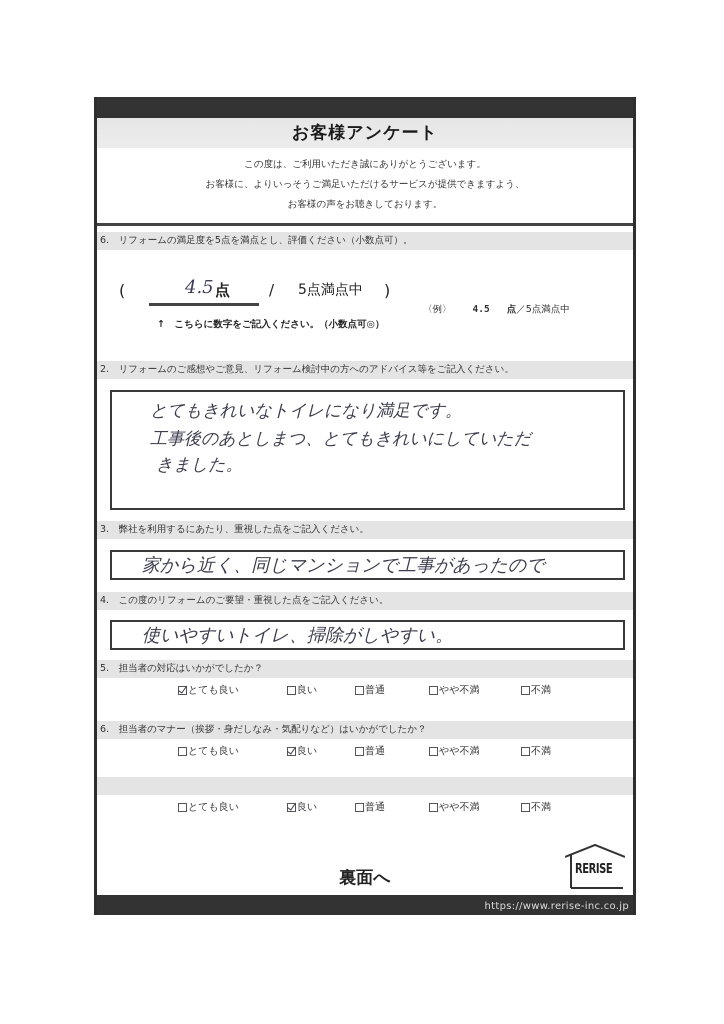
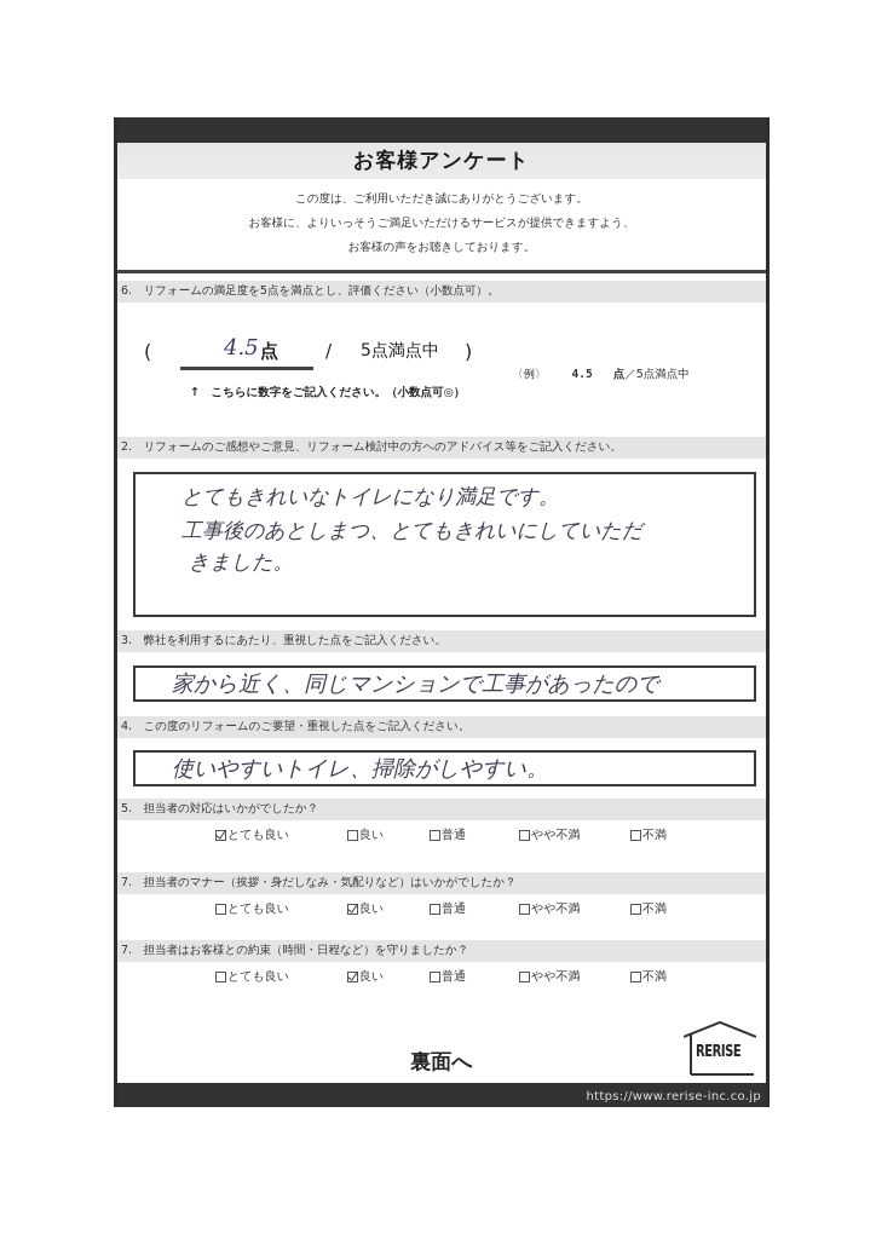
  お客様アンケート
  この度は、ご利用いただき誠にありがとうございます。
  お客様に、よりいっそうご満足いただけるサービスが提供できますよう、
  お客様の声をお聴きしております。
  6. リフォームの満足度を5点を満点とし、評価ください（小数点可）。
  (
  4.5
  点
  /
  5点満点中
  )
  ↑ こちらに数字をご記入ください。（小数点可◎）
  〈例〉 4.5 点／5点満点中
  2. リフォームのご感想やご意見、リフォーム検討中の方へのアドバイス等をご記入ください。
  とてもきれいなトイレになり満足です。
  工事後のあとしまつ、とてもきれいにしていただ
  きました。
  3. 弊社を利用するにあたり、重視した点をご記入ください。
  家から近く、同じマンションで工事があったので
  4. この度のリフォームのご要望・重視した点をご記入ください。
  使いやすいトイレ、掃除がしやすい。
  5. 担当者の対応はいかがでしたか？
  とても良い
  良い
  普通
  やや不満
  不満
- 6. 担当者のマナー（挨拶・身だしなみ・気配りなど）はいかがでしたか？
+ 7. 担当者のマナー（挨拶・身だしなみ・気配りなど）はいかがでしたか？
  とても良い
  良い
  普通
  やや不満
  不満
+ 7. 担当者はお客様との約束（時間・日程など）を守りましたか？
  とても良い
  良い
  普通
  やや不満
  不満
  裏面へ
  RERISE
  https://www.rerise-inc.co.jp
